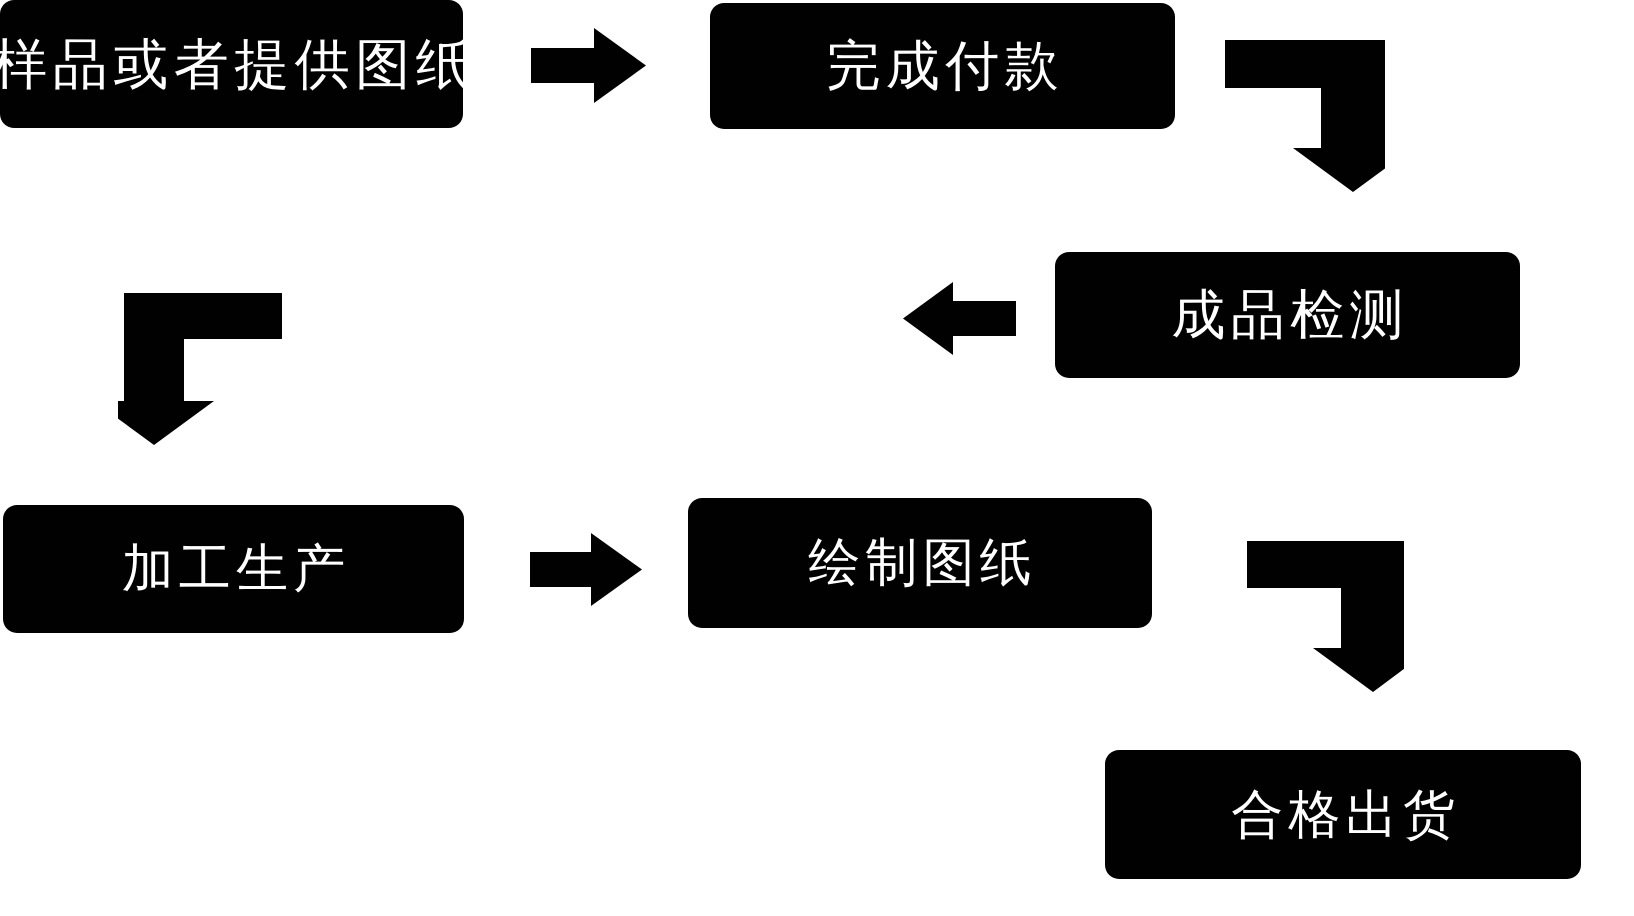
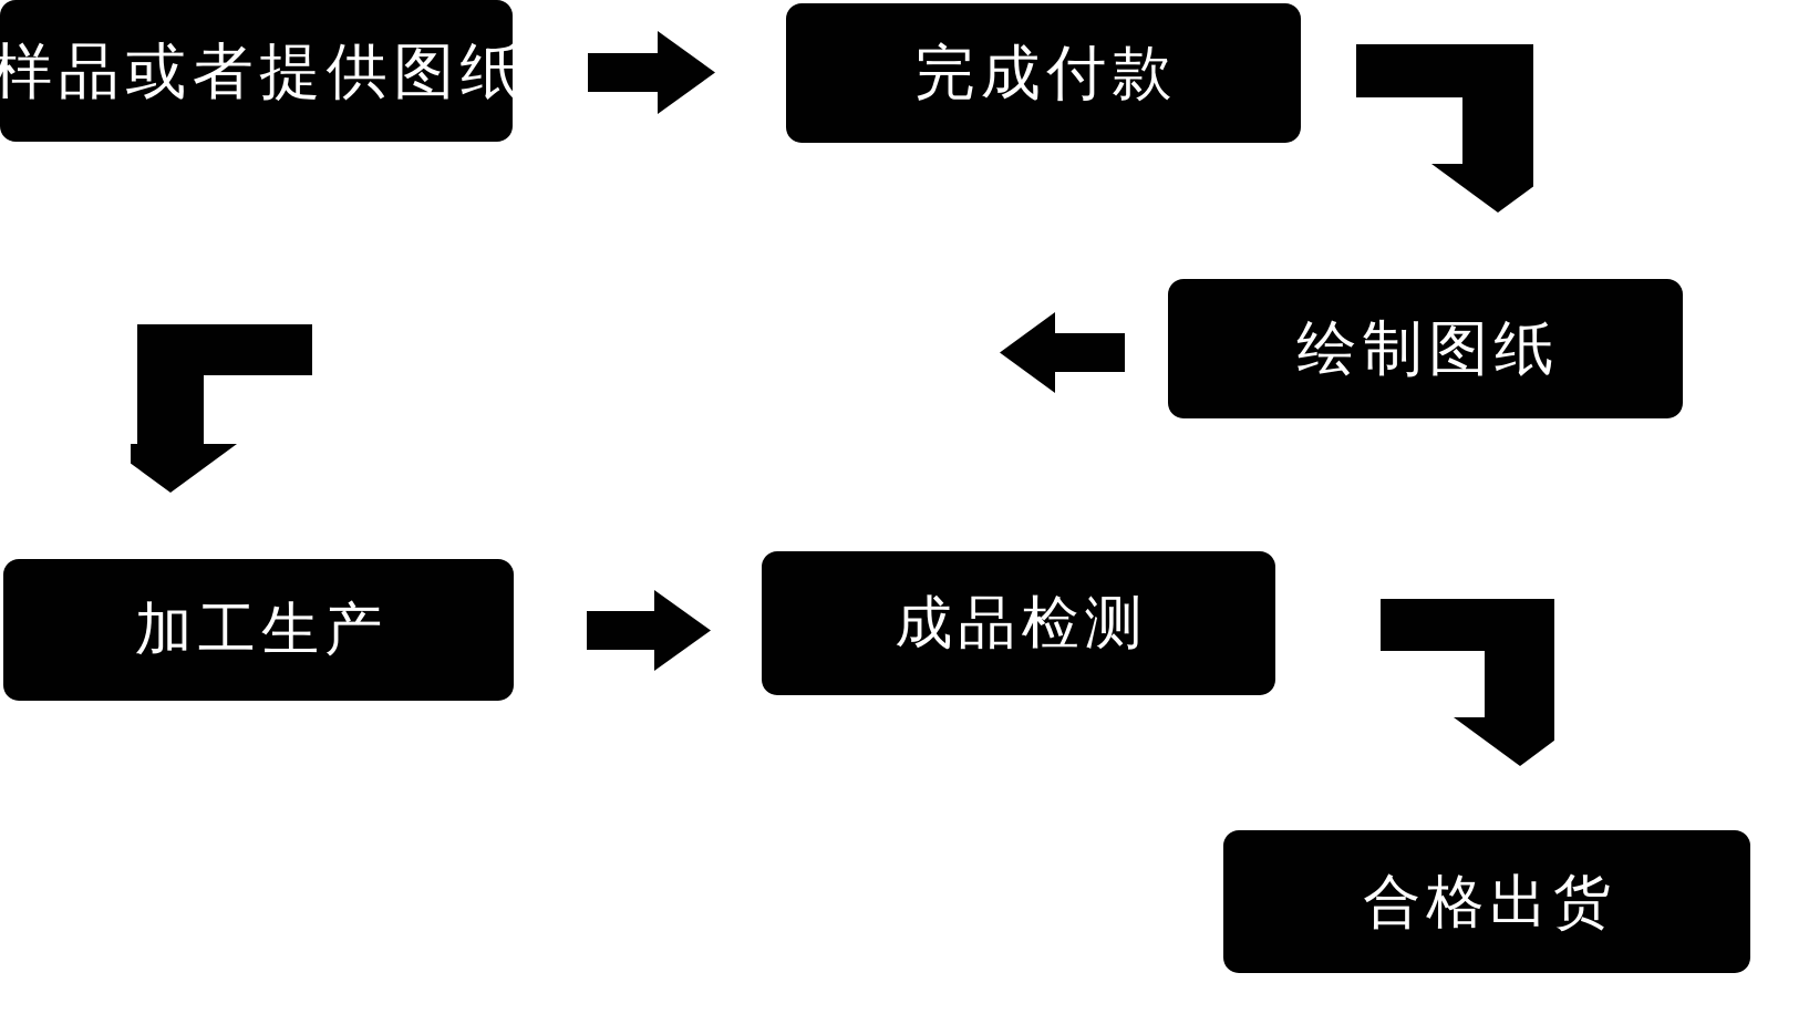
  样品或者提供图纸
  完成付款
- 成品检测
+ 绘制图纸
  加工生产
- 绘制图纸
+ 成品检测
  合格出货
